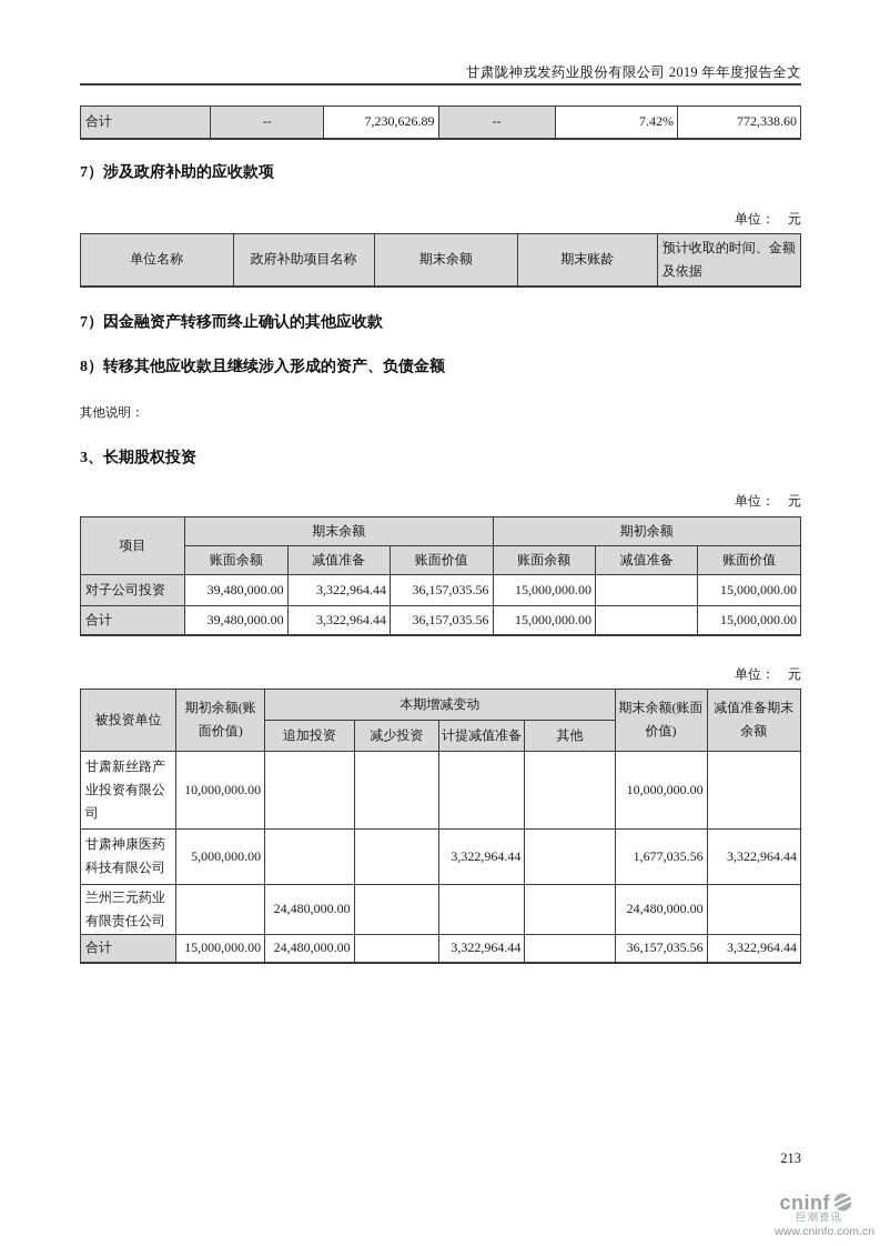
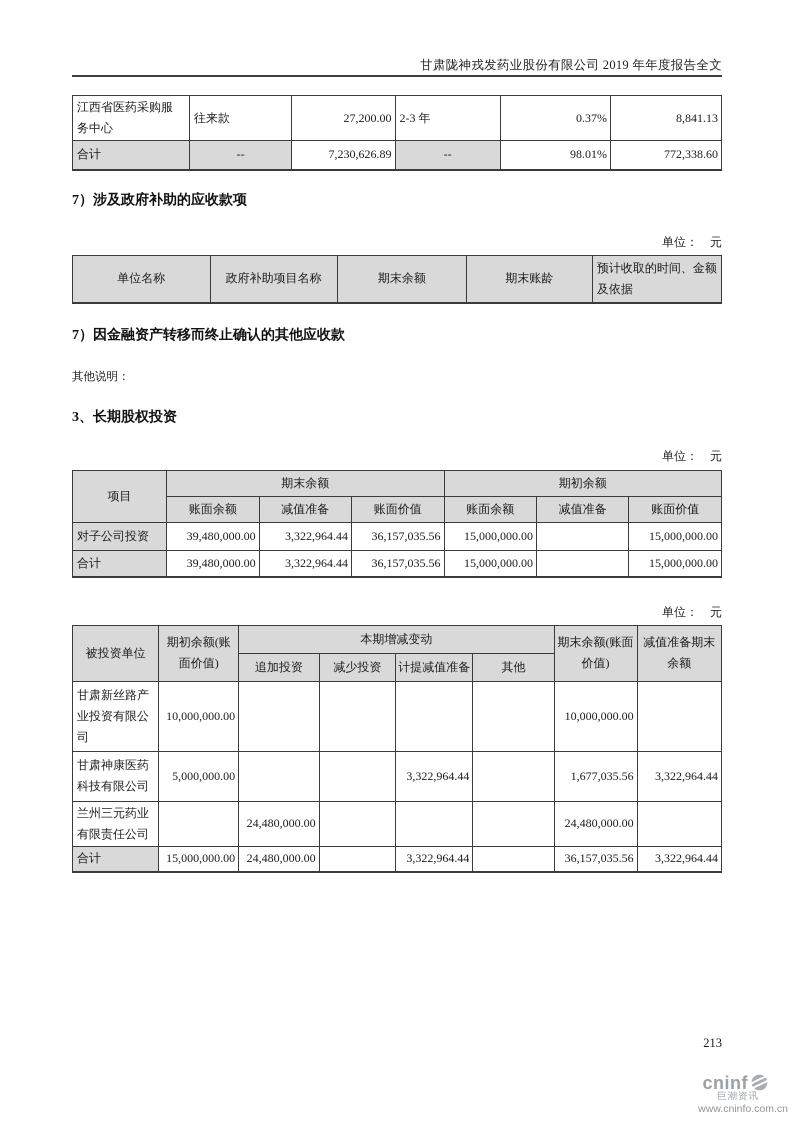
  甘肃陇神戎发药业股份有限公司 2019 年年度报告全文
+ 江西省医药采购服务中心	往来款	27,200.00	2-3 年	0.37%	8,841.13
- 合计	--	7,230,626.89	--	7.42%	772,338.60
+ 合计	--	7,230,626.89	--	98.01%	772,338.60
  7）涉及政府补助的应收款项
  单位： 元
  单位名称	政府补助项目名称	期末余额	期末账龄	预计收取的时间、金额及依据
  7）因金融资产转移而终止确认的其他应收款
- 8）转移其他应收款且继续涉入形成的资产、负债金额
  其他说明：
  3、长期股权投资
  单位： 元
  项目	期末余额	期初余额
  账面余额	减值准备	账面价值	账面余额	减值准备	账面价值
  对子公司投资	39,480,000.00	3,322,964.44	36,157,035.56	15,000,000.00		15,000,000.00
  合计	39,480,000.00	3,322,964.44	36,157,035.56	15,000,000.00		15,000,000.00
  单位： 元
  被投资单位	期初余额(账面价值)	本期增减变动	期末余额(账面价值)	减值准备期末余额
  追加投资	减少投资	计提减值准备	其他
  甘肃新丝路产业投资有限公司	10,000,000.00					10,000,000.00
  甘肃神康医药科技有限公司	5,000,000.00			3,322,964.44		1,677,035.56	3,322,964.44
  兰州三元药业有限责任公司		24,480,000.00				24,480,000.00
  合计	15,000,000.00	24,480,000.00		3,322,964.44		36,157,035.56	3,322,964.44
  213
  cninf
  巨潮资讯
  www.cninfo.com.cn
